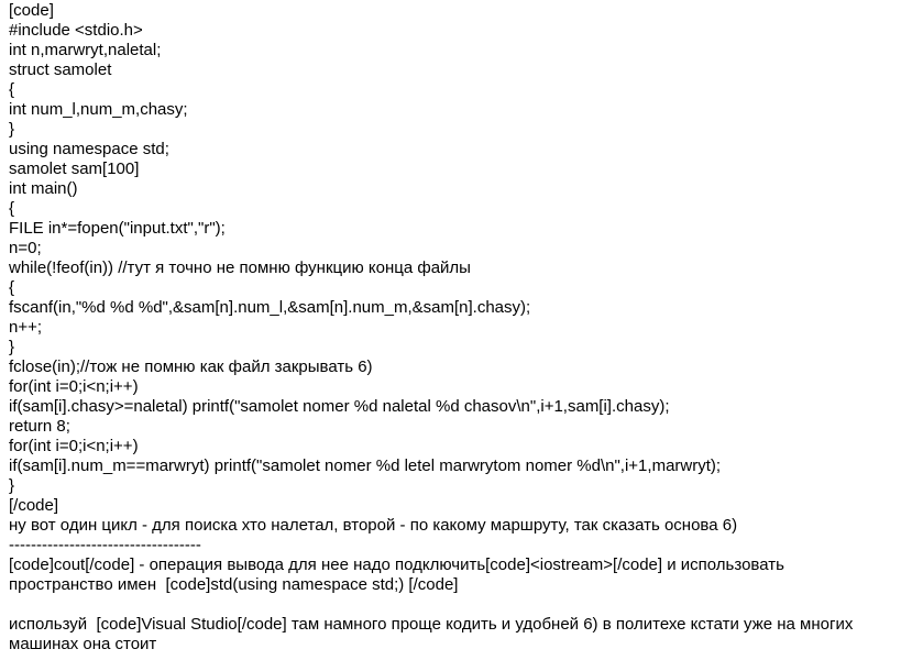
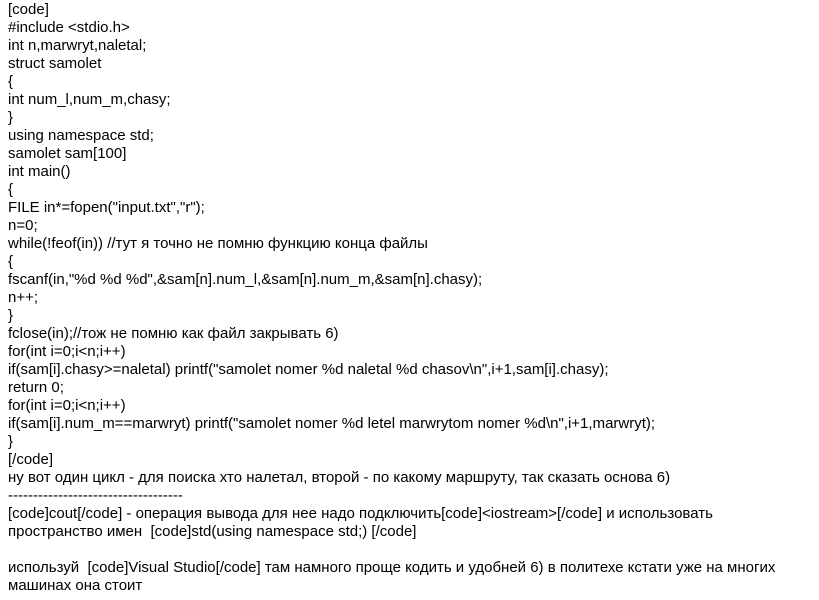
  [code]
  #include <stdio.h>
  int n,marwryt,naletal;
  struct samolet
  {
  int num_l,num_m,chasy;
  }
  using namespace std;
  samolet sam[100]
  int main()
  {
  FILE in*=fopen("input.txt","r");
  n=0;
  while(!feof(in)) //тут я точно не помню функцию конца файлы
  {
  fscanf(in,"%d %d %d",&sam[n].num_l,&sam[n].num_m,&sam[n].chasy);
  n++;
  }
  fclose(in);//тож не помню как файл закрывать 6)
  for(int i=0;i<n;i++)
  if(sam[i].chasy>=naletal) printf("samolet nomer %d naletal %d chasov\n",i+1,sam[i].chasy);
- return 8;
+ return 0;
  for(int i=0;i<n;i++)
  if(sam[i].num_m==marwryt) printf("samolet nomer %d letel marwrytom nomer %d\n",i+1,marwryt);
  }
  [/code]
  ну вот один цикл - для поиска хто налетал, второй - по какому маршруту, так сказать основа 6)
  -----------------------------------
  [code]cout[/code] - операция вывода для нее надо подключить[code]<iostream>[/code] и использовать
  пространство имен [code]std(using namespace std;) [/code]
  используй [code]Visual Studio[/code] там намного проще кодить и удобней 6) в политехе кстати уже на многих
  машинах она стоит
